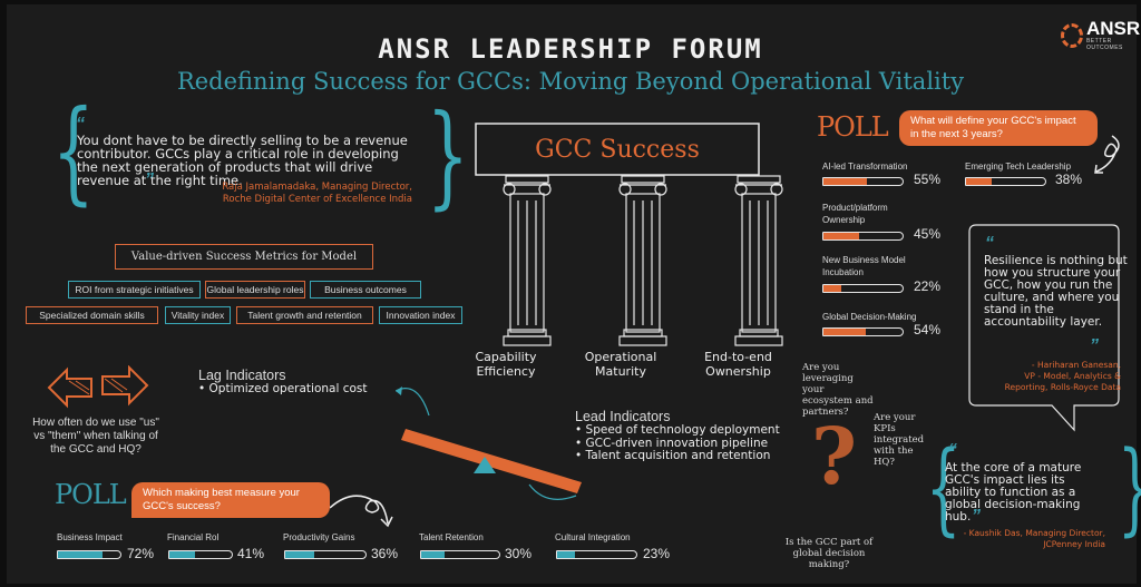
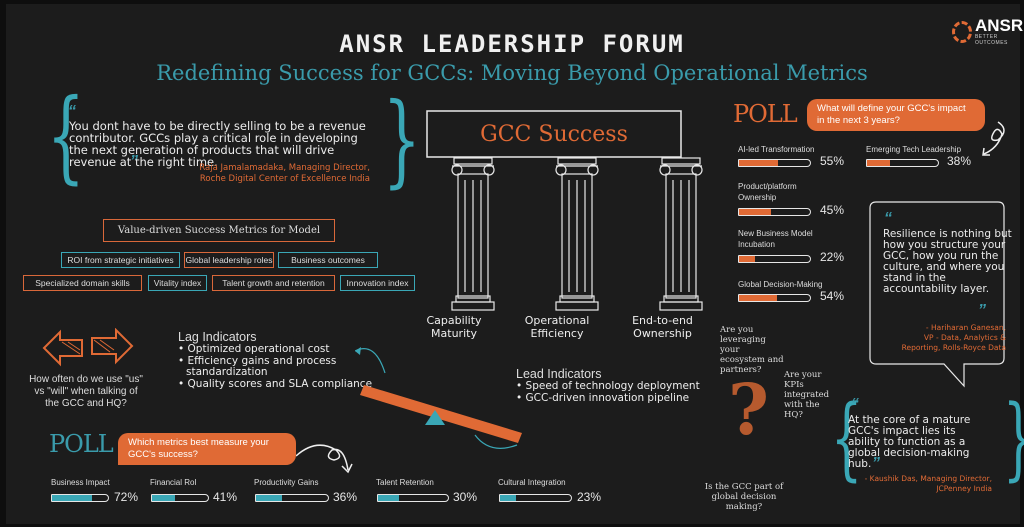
  ANSR LEADERSHIP FORUM
- Redefining Success for GCCs: Moving Beyond Operational Vitality
+ Redefining Success for GCCs: Moving Beyond Operational Metrics
  ANSR
  {
  }
  “
  You dont have to be directly selling to be a revenue contributor. GCCs play a critical role in developing the next generation of products that will drive revenue at the right time.
  ”
  Raja Jamalamadaka, Managing Director,
  Roche Digital Center of Excellence India
  Value-driven Success Metrics for Model
  ROI from strategic initiatives
  Global leadership roles
  Business outcomes
  Specialized domain skills
  Vitality index
  Talent growth and retention
  Innovation index
  GCC Success
  Capability
- Efficiency
+ Maturity
  Operational
- Maturity
+ Efficiency
  End-to-end
  Ownership
  How often do we use "us"
- vs "them" when talking of
+ vs "will" when talking of
  the GCC and HQ?
  Lag Indicators
  Optimized operational cost
+ Efficiency gains and process standardization
+ Quality scores and SLA compliance
  Lead Indicators
  Speed of technology deployment
  GCC-driven innovation pipeline
- Talent acquisition and retention
  POLL
- Which making best measure your GCC's success?
+ Which metrics best measure your GCC's success?
  Business Impact
  72%
  Financial RoI
  41%
  Productivity Gains
  36%
  Talent Retention
  30%
  Cultural Integration
  23%
  POLL
  What will define your GCC's impact in the next 3 years?
  AI-led Transformation
  55%
  Emerging Tech Leadership
  38%
  Product/platform Ownership
  45%
  New Business Model Incubation
  22%
  Global Decision-Making
  54%
  “
  Resilience is nothing but how you structure your GCC, how you run the culture, and where you stand in the accountability layer.
  ”
  - Hariharan Ganesan,
- VP - Model, Analytics &
+ VP - Data, Analytics &
  Reporting, Rolls-Royce Data
  Are you leveraging your ecosystem and partners?
  Are your KPIs integrated with the HQ?
  Is the GCC part of global decision making?
  ?
  {
  }
  “
  At the core of a mature GCC's impact lies its ability to function as a global decision-making hub.
  ”
  - Kaushik Das, Managing Director,
  JCPenney India
